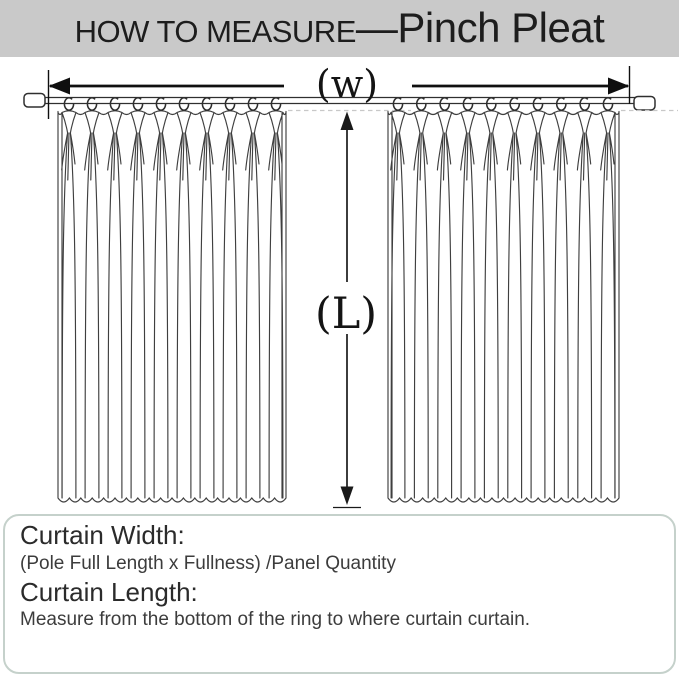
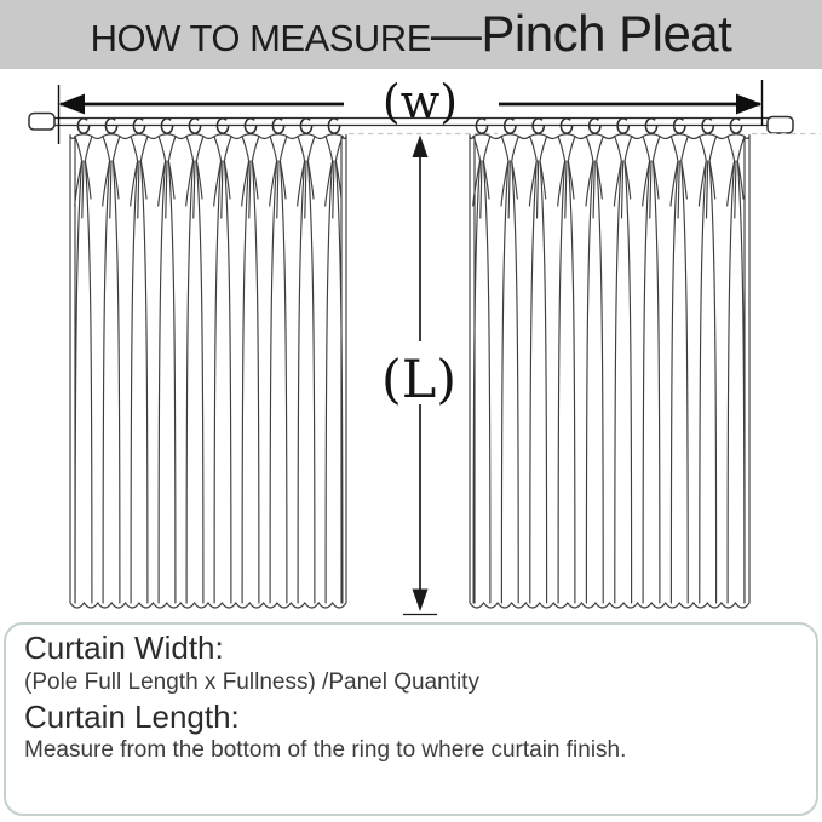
  HOW TO MEASURE—Pinch Pleat
  (w)
  (L)
  Curtain Width:
  (Pole Full Length x Fullness) /Panel Quantity
  Curtain Length:
- Measure from the bottom of the ring to where curtain curtain.
+ Measure from the bottom of the ring to where curtain finish.
